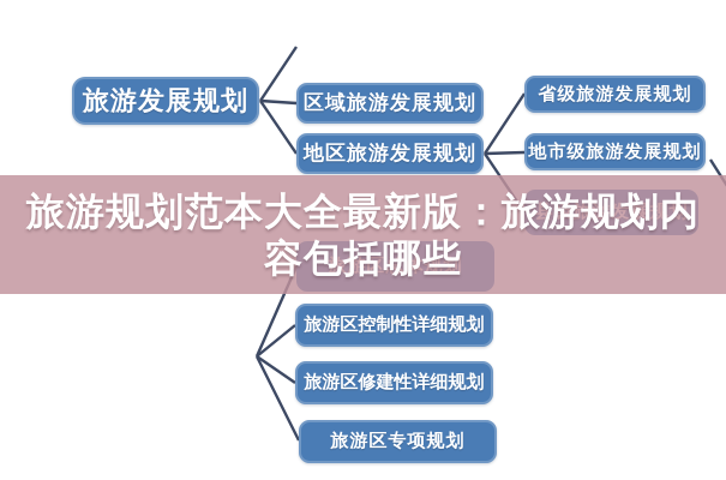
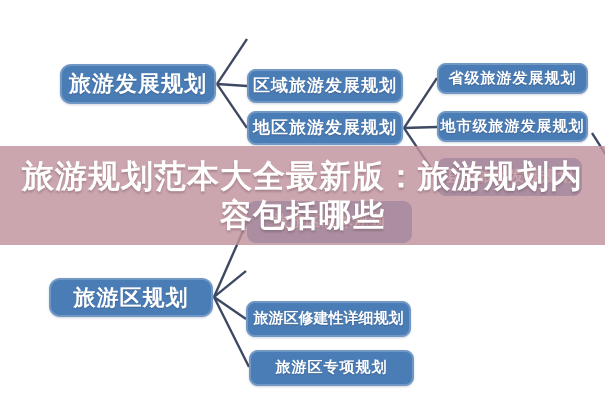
  旅游发展规划
  区域旅游发展规划
  地区旅游发展规划
  省级旅游发展规划
  地市级旅游发展规划
  县级旅游发展规划
+ 旅游区规划
  旅游区总体规划
- 旅游区控制性详细规划
  旅游区修建性详细规划
  旅游区专项规划
  旅游规划范本大全最新版：旅游规划内
  容包括哪些
